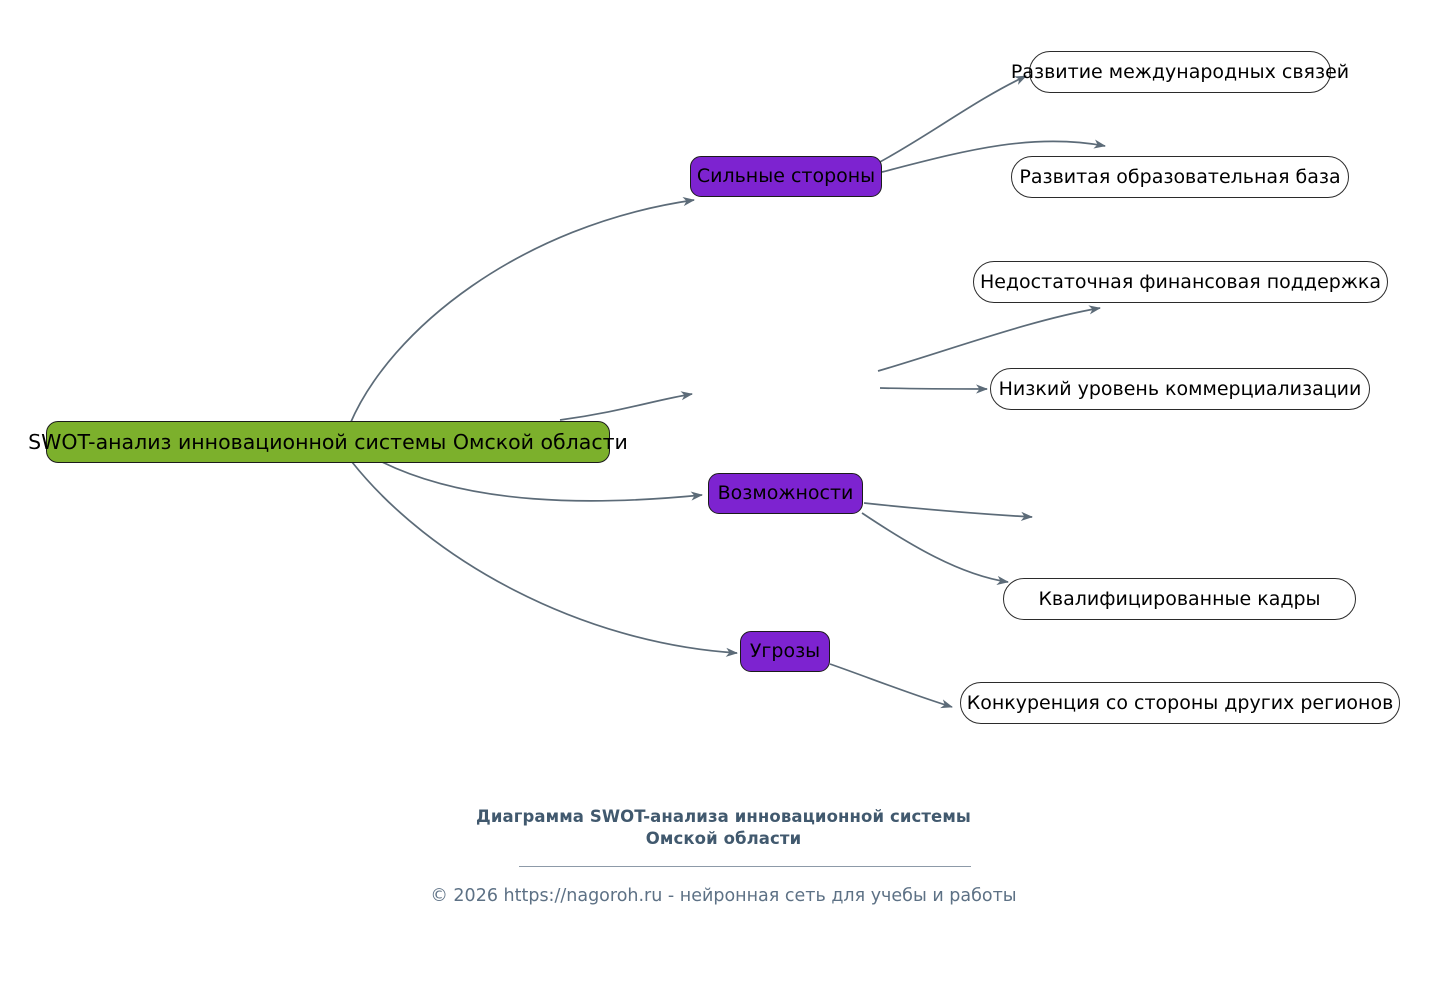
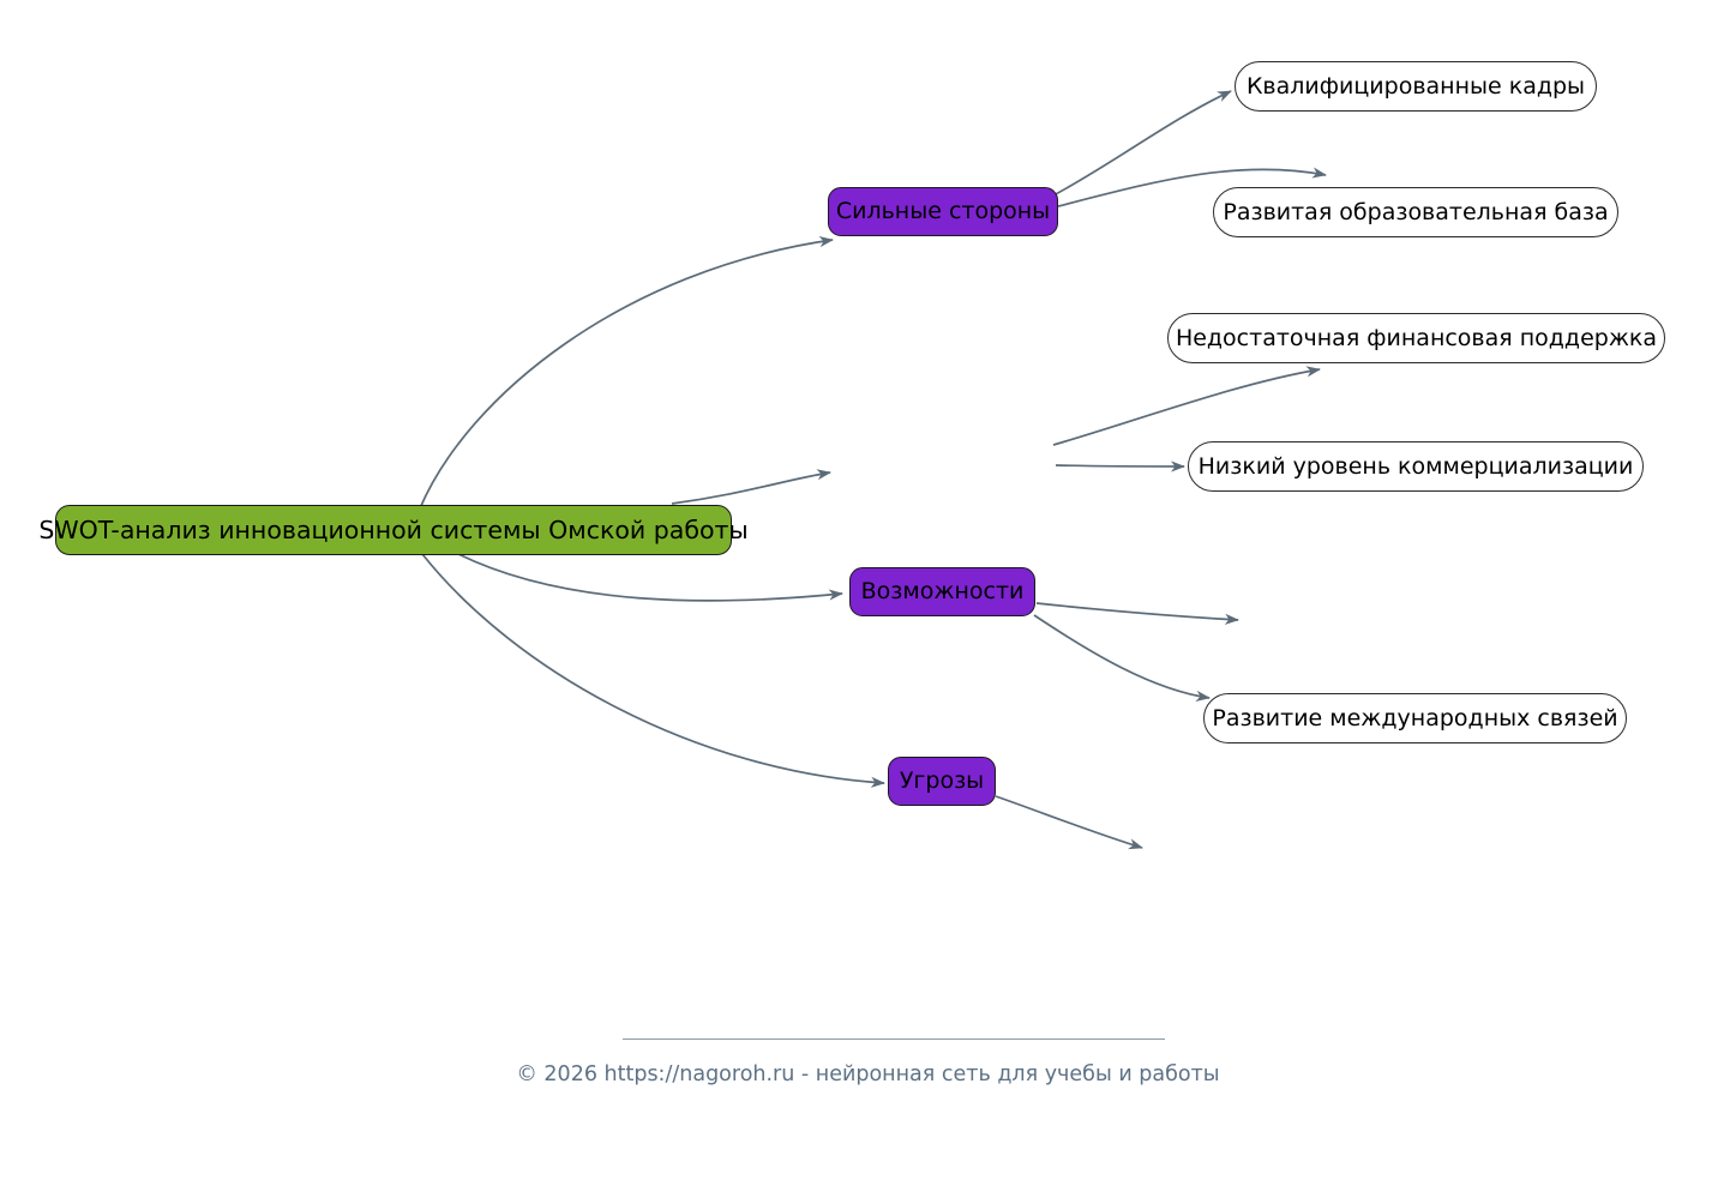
- SWOT-анализ инновационной системы Омской области
+ SWOT-анализ инновационной системы Омской работы
  Сильные стороны
  Возможности
  Угрозы
- Развитие международных связей
+ Квалифицированные кадры
  Развитая образовательная база
  Недостаточная финансовая поддержка
  Низкий уровень коммерциализации
- Квалифицированные кадры
+ Развитие международных связей
- Конкуренция со стороны других регионов
- Диаграмма SWOT-анализа инновационной системы
- Омской области
  © 2026 https://nagoroh.ru - нейронная сеть для учебы и работы
